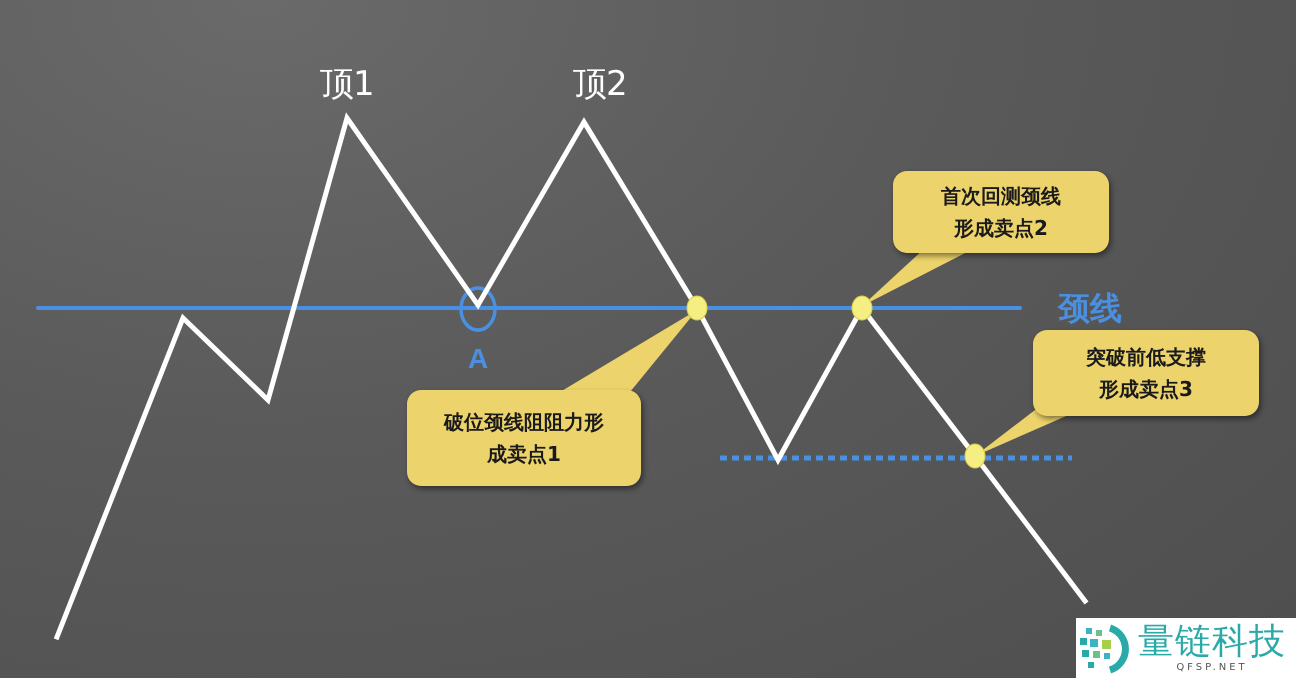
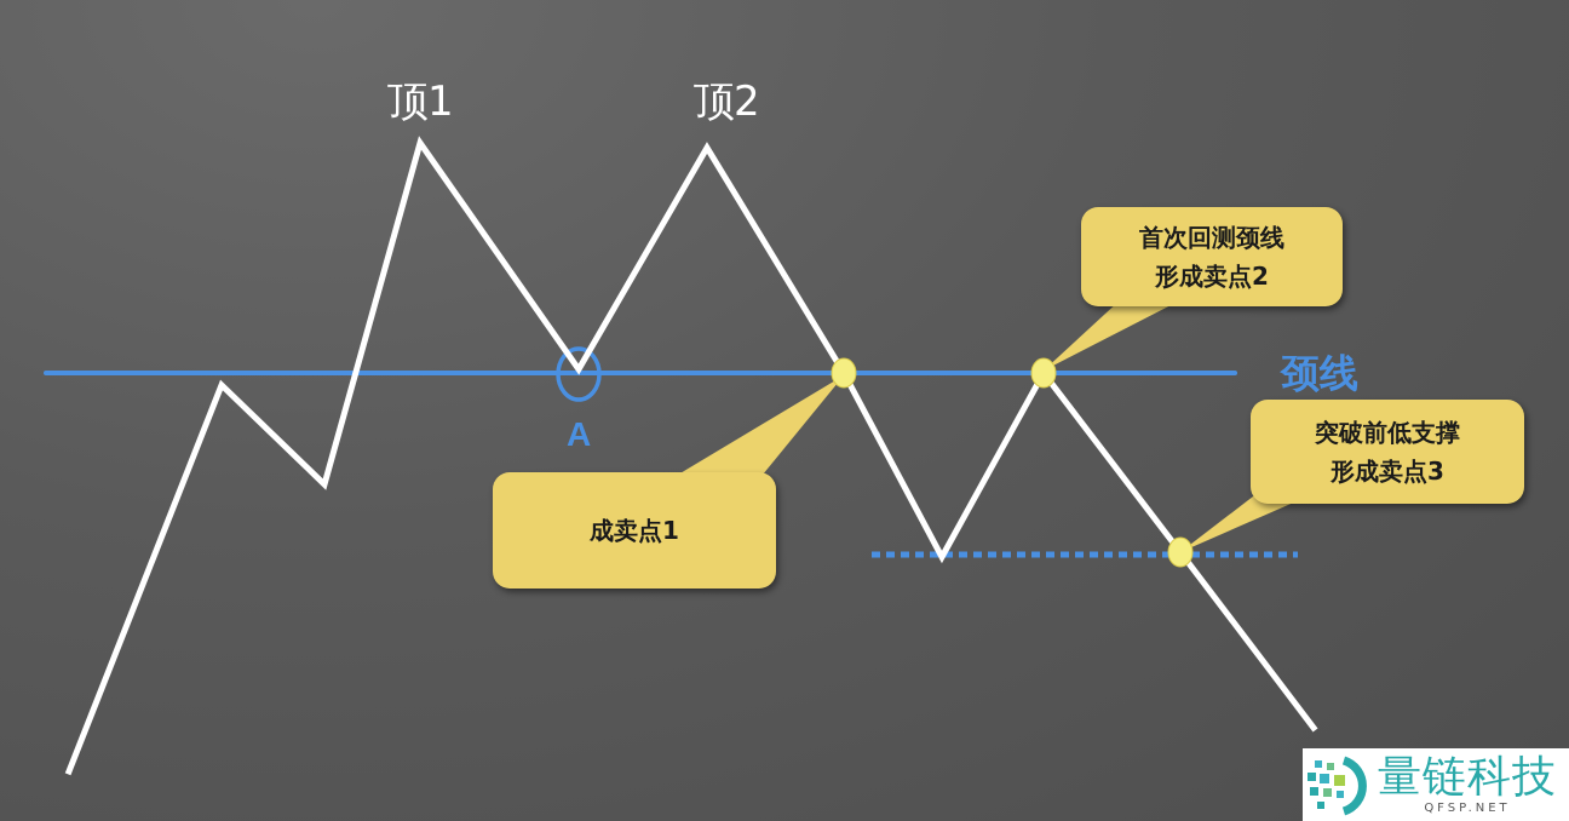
  顶1
  顶2
  A
  颈线
- 破位颈线阻阻力形
  成卖点1
  首次回测颈线
  形成卖点2
  突破前低支撑
  形成卖点3
  量链科技
  QFSP.NET
